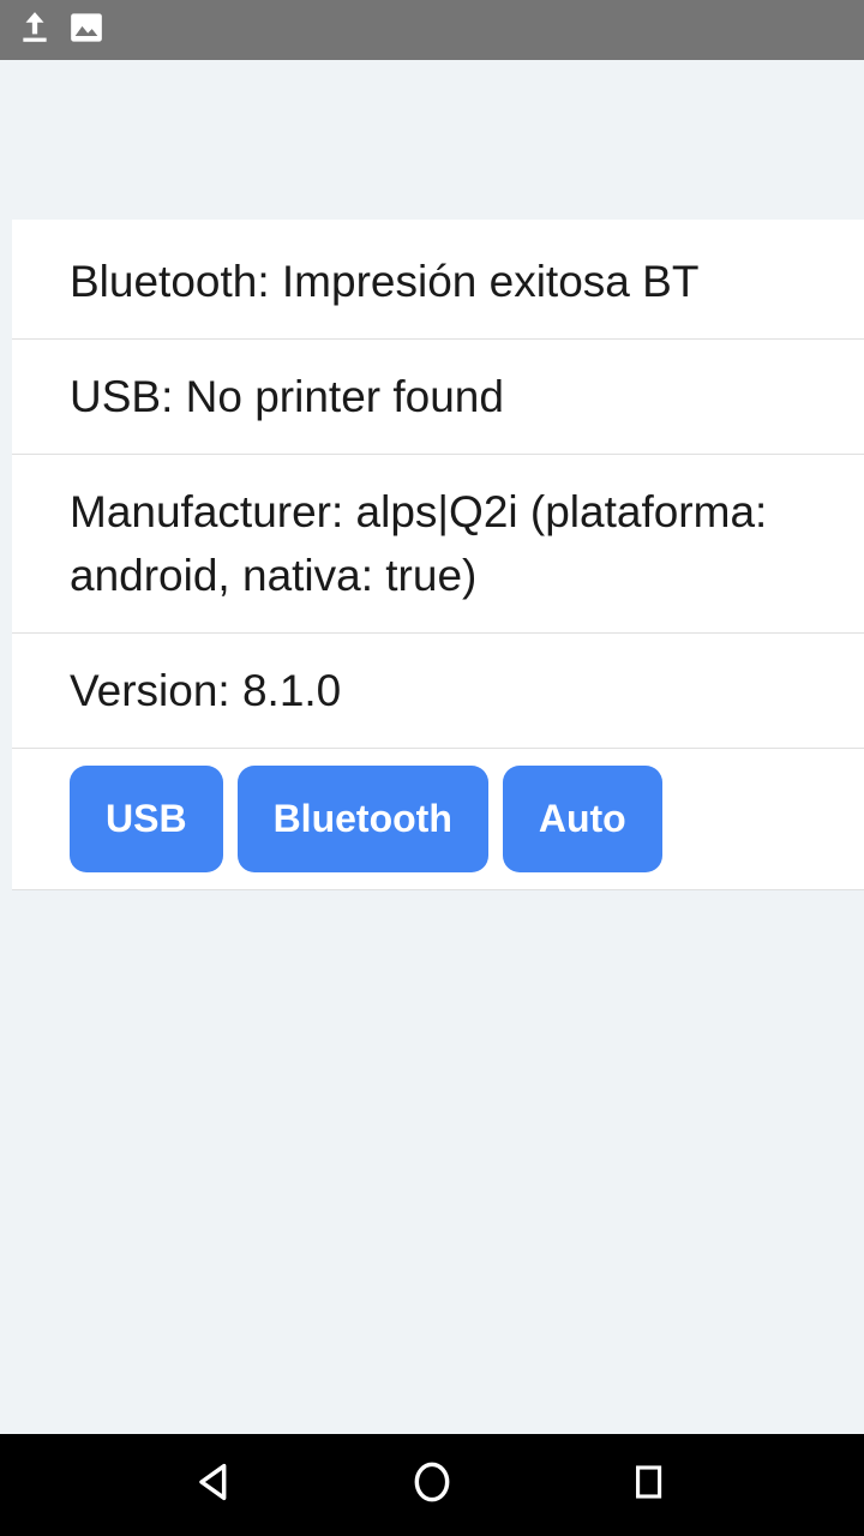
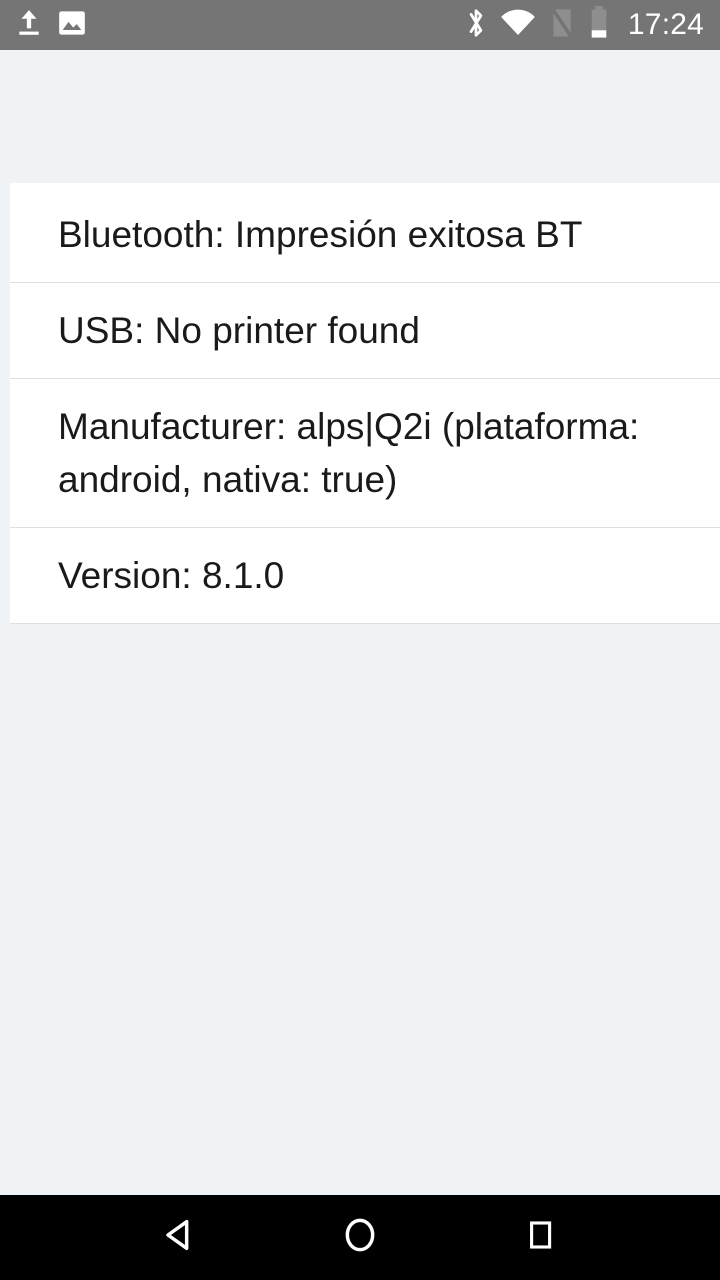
+ 17:24
  Bluetooth: Impresión exitosa BT
  USB: No printer found
  Manufacturer: alps|Q2i (plataforma: android, nativa: true)
  Version: 8.1.0
- USB
- Bluetooth
- Auto
